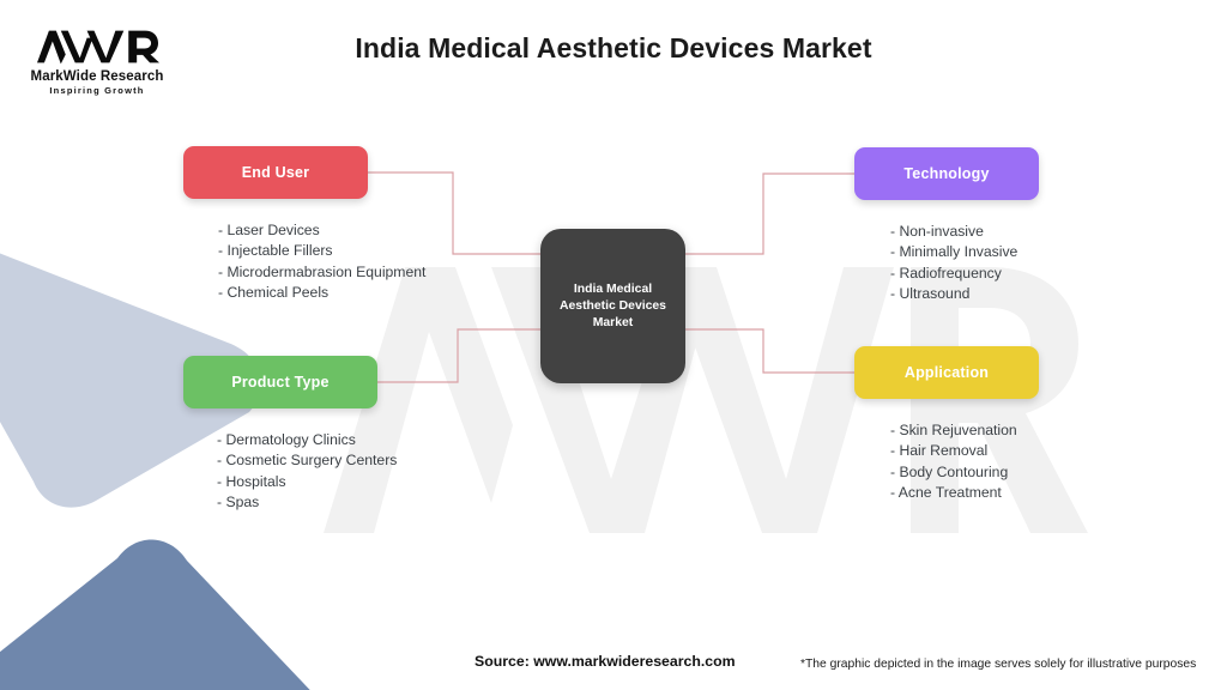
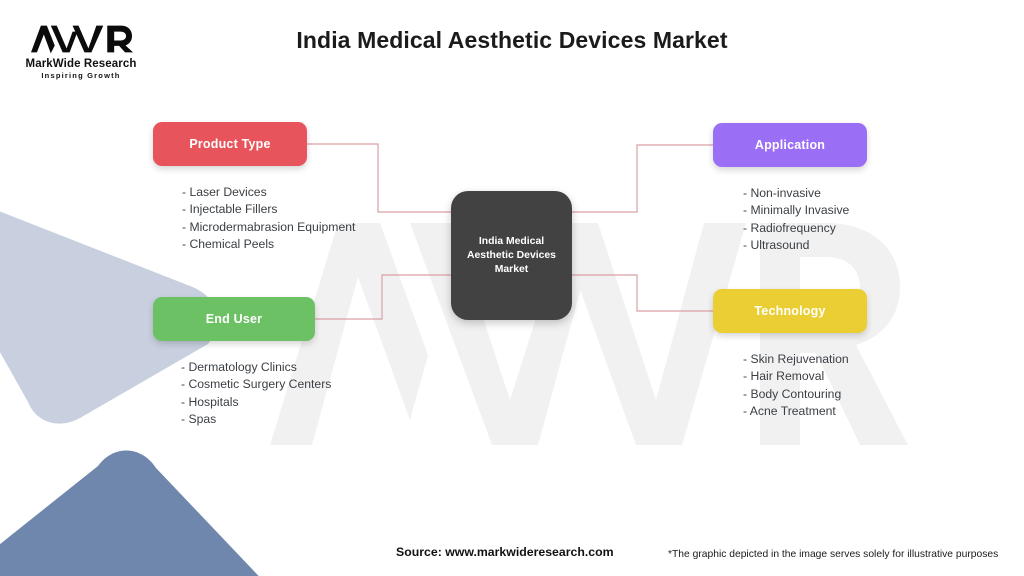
  MarkWide Research
  Inspiring Growth
  India Medical Aesthetic Devices Market
- End User
+ Product Type
  - Laser Devices
  - Injectable Fillers
  - Microdermabrasion Equipment
  - Chemical Peels
- Technology
+ Application
  - Non-invasive
  - Minimally Invasive
  - Radiofrequency
  - Ultrasound
- Product Type
+ End User
  - Dermatology Clinics
  - Cosmetic Surgery Centers
  - Hospitals
  - Spas
- Application
+ Technology
  - Skin Rejuvenation
  - Hair Removal
  - Body Contouring
  - Acne Treatment
  India Medical
  Aesthetic Devices
  Market
  Source: www.markwideresearch.com
  *The graphic depicted in the image serves solely for illustrative purposes
